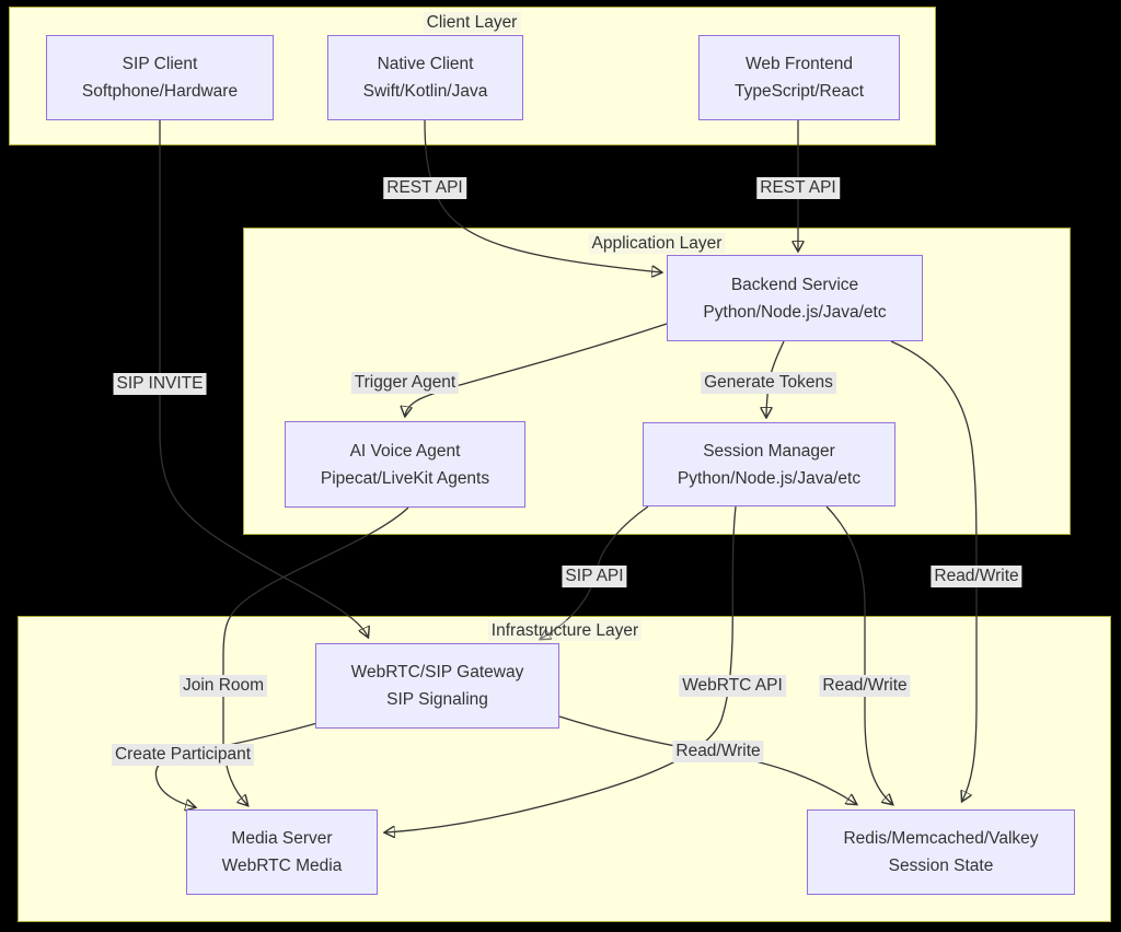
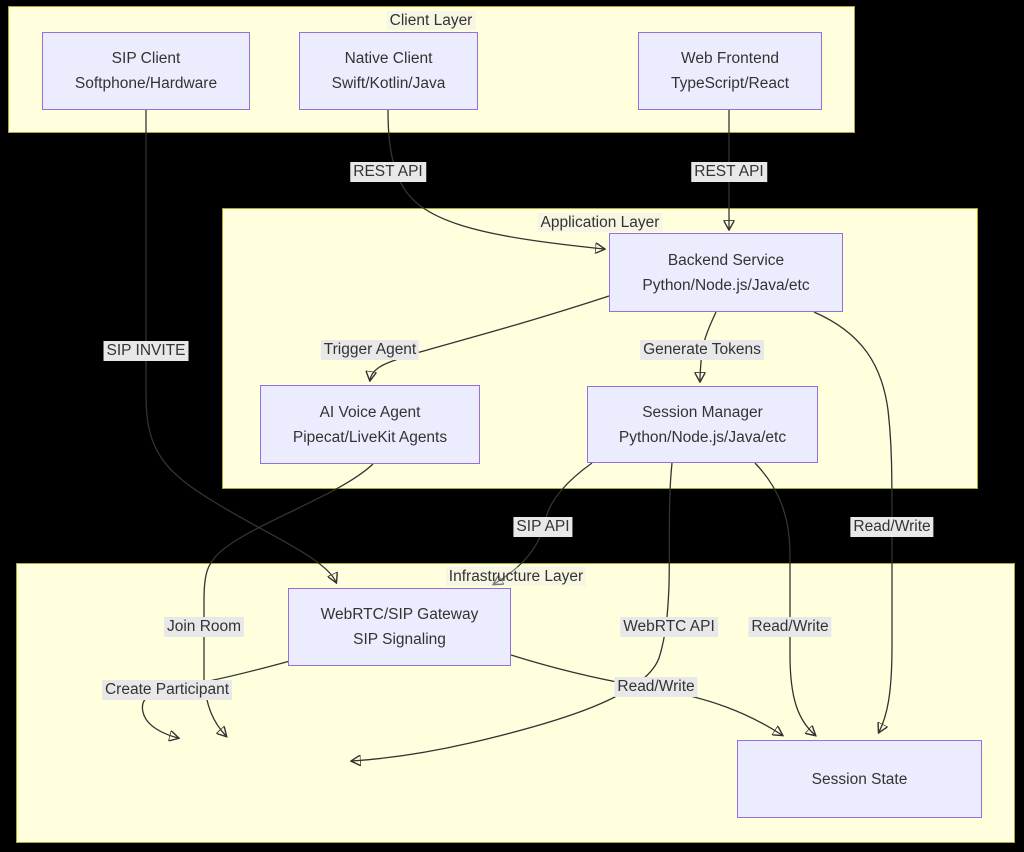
  Client Layer
  Application Layer
  Infrastructure Layer
  SIP Client
  Softphone/Hardware
  Native Client
  Swift/Kotlin/Java
  Web Frontend
  TypeScript/React
  Backend Service
  Python/Node.js/Java/etc
  AI Voice Agent
  Pipecat/LiveKit Agents
  Session Manager
  Python/Node.js/Java/etc
  WebRTC/SIP Gateway
  SIP Signaling
- Media Server
- WebRTC Media
- Redis/Memcached/Valkey
  Session State
  REST API
  REST API
  SIP INVITE
  Trigger Agent
  Generate Tokens
  Read/Write
  SIP API
  Join Room
  WebRTC API
  Read/Write
  Create Participant
  Read/Write
